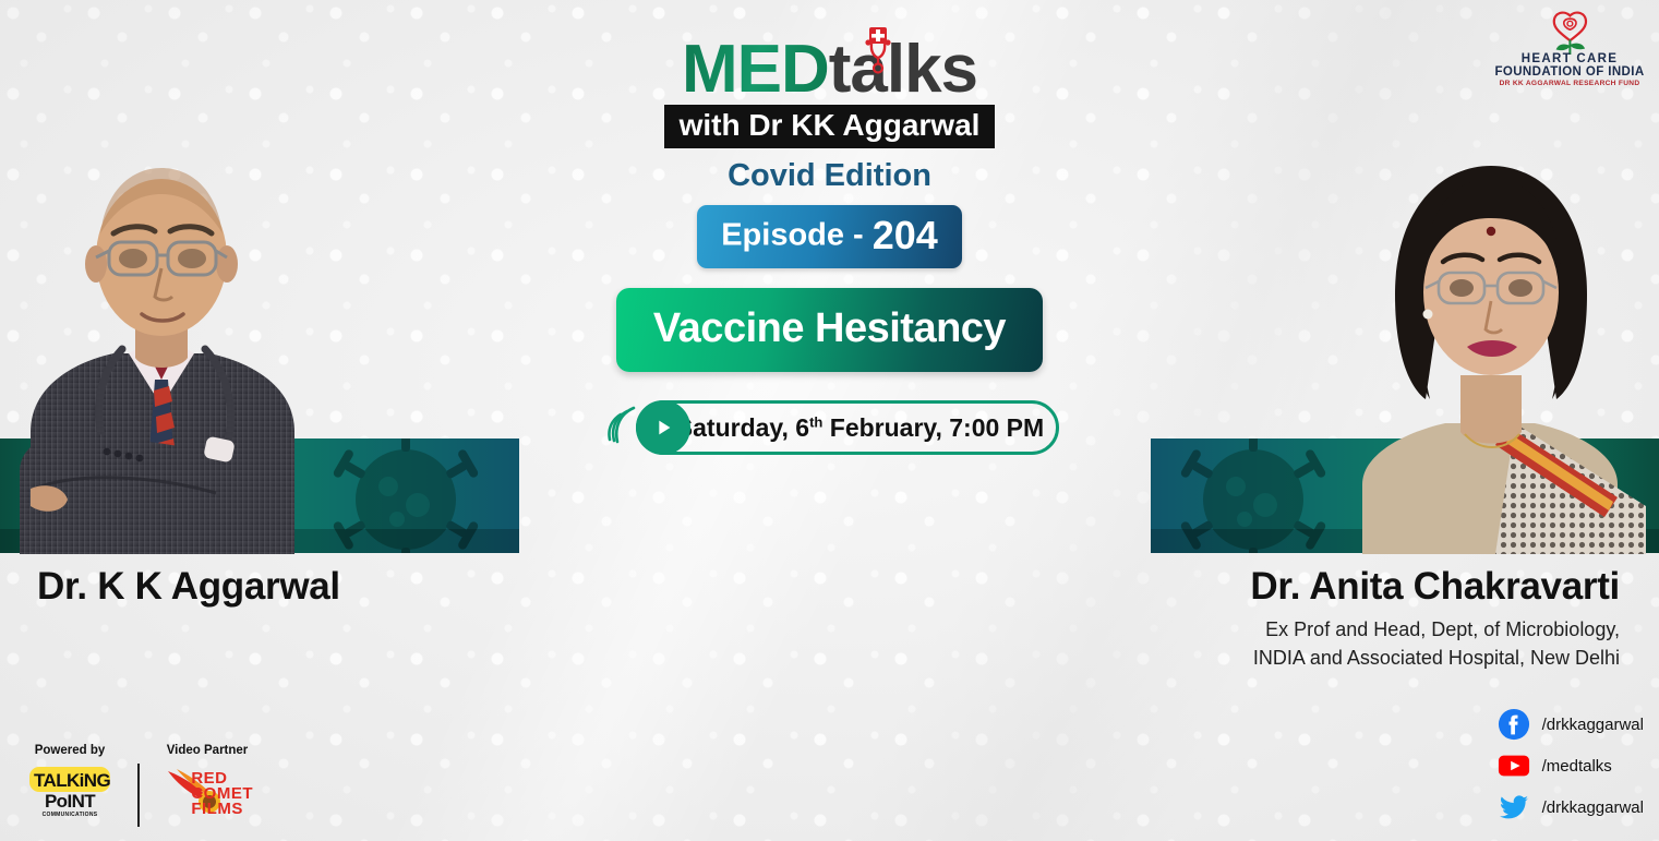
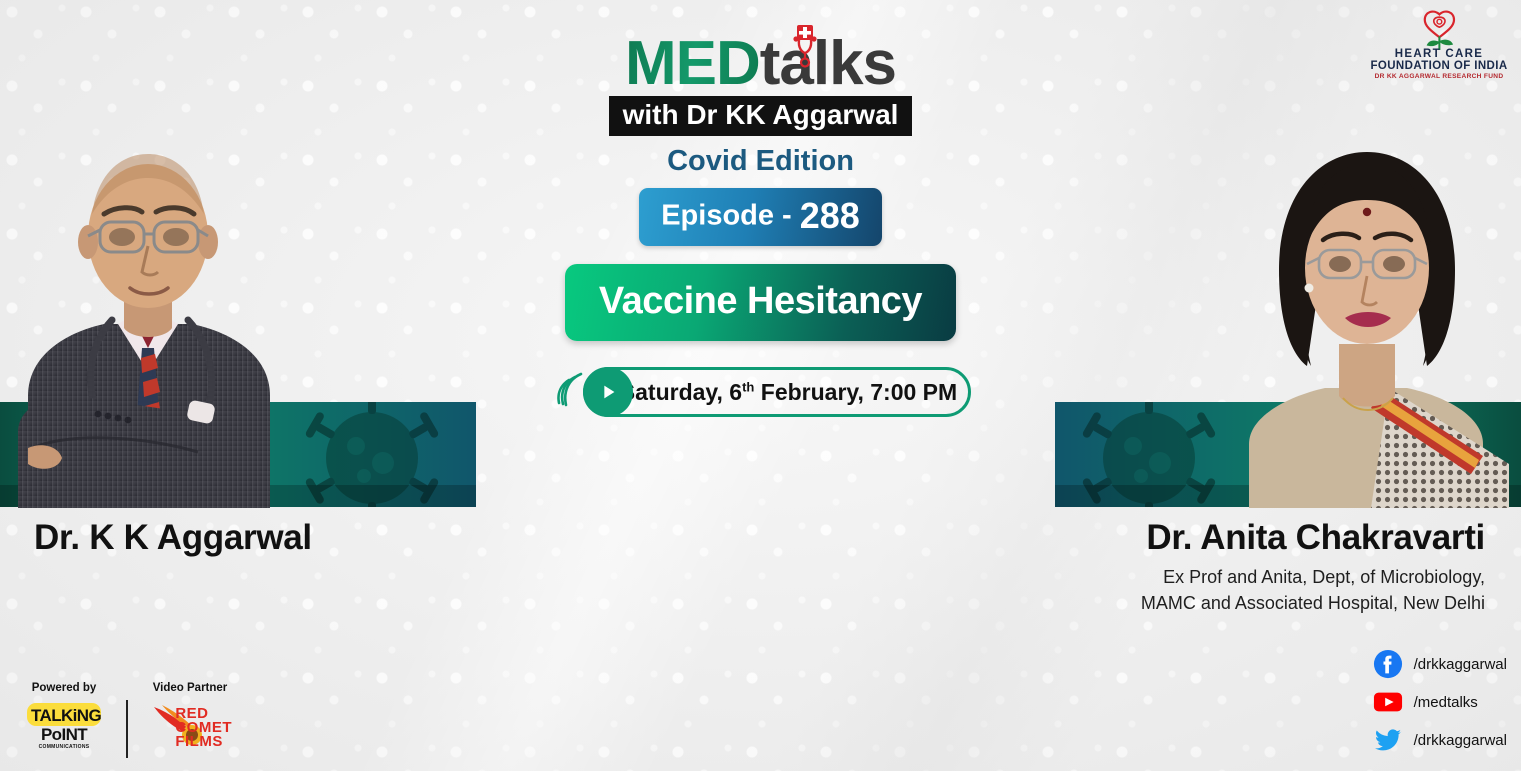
  HEART CARE
  FOUNDATION OF INDIA
  MEDtalks
  with Dr KK Aggarwal
  Covid Edition
- Episode - 204
+ Episode - 288
  Vaccine Hesitancy
  aturday, 6th February, 7:00 PM
  Dr. K K Aggarwal
  Dr. Anita Chakravarti
- Ex Prof and Head, Dept, of Microbiology,
+ Ex Prof and Anita, Dept, of Microbiology,
- INDIA and Associated Hospital, New Delhi
+ MAMC and Associated Hospital, New Delhi
  Powered by
  TALKiNG
  PoINT
  Video Partner
  RED
  COMET
  FILMS
  /drkkaggarwal
  /medtalks
  /drkkaggarwal
